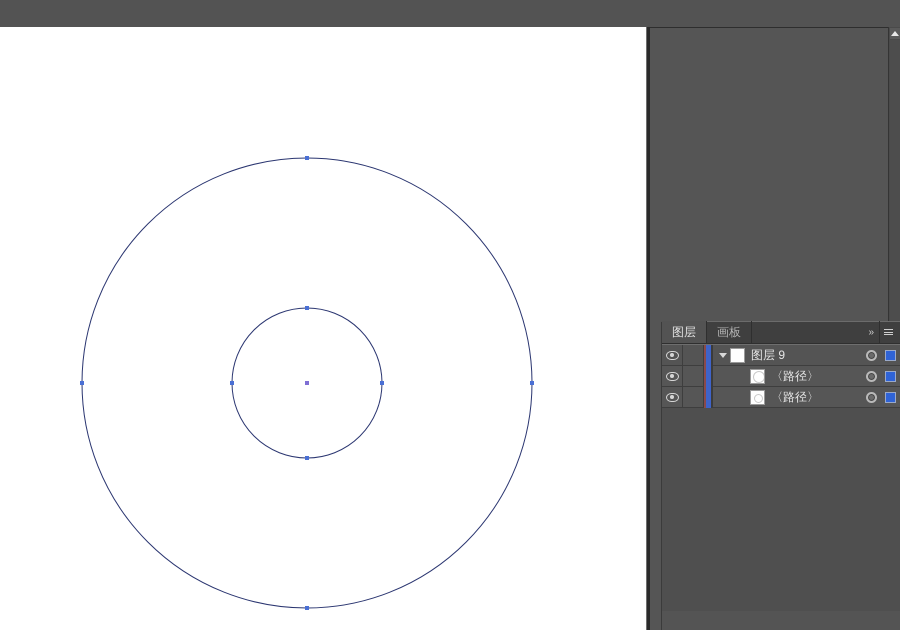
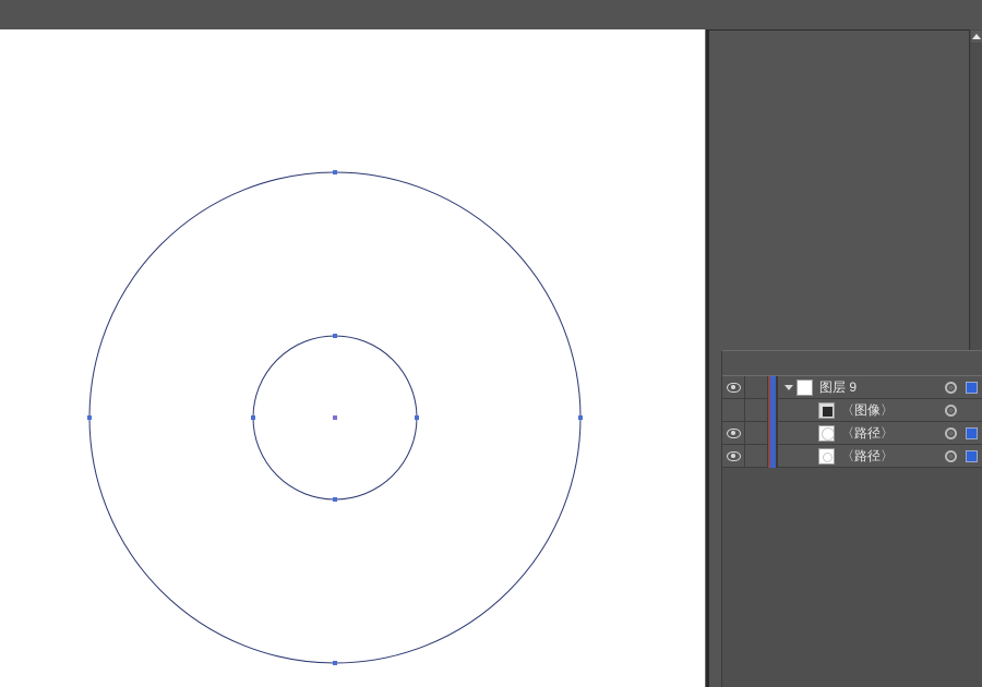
- 图层
- 画板
- »
  图层 9
+ 〈图像〉
  〈路径〉
  〈路径〉
